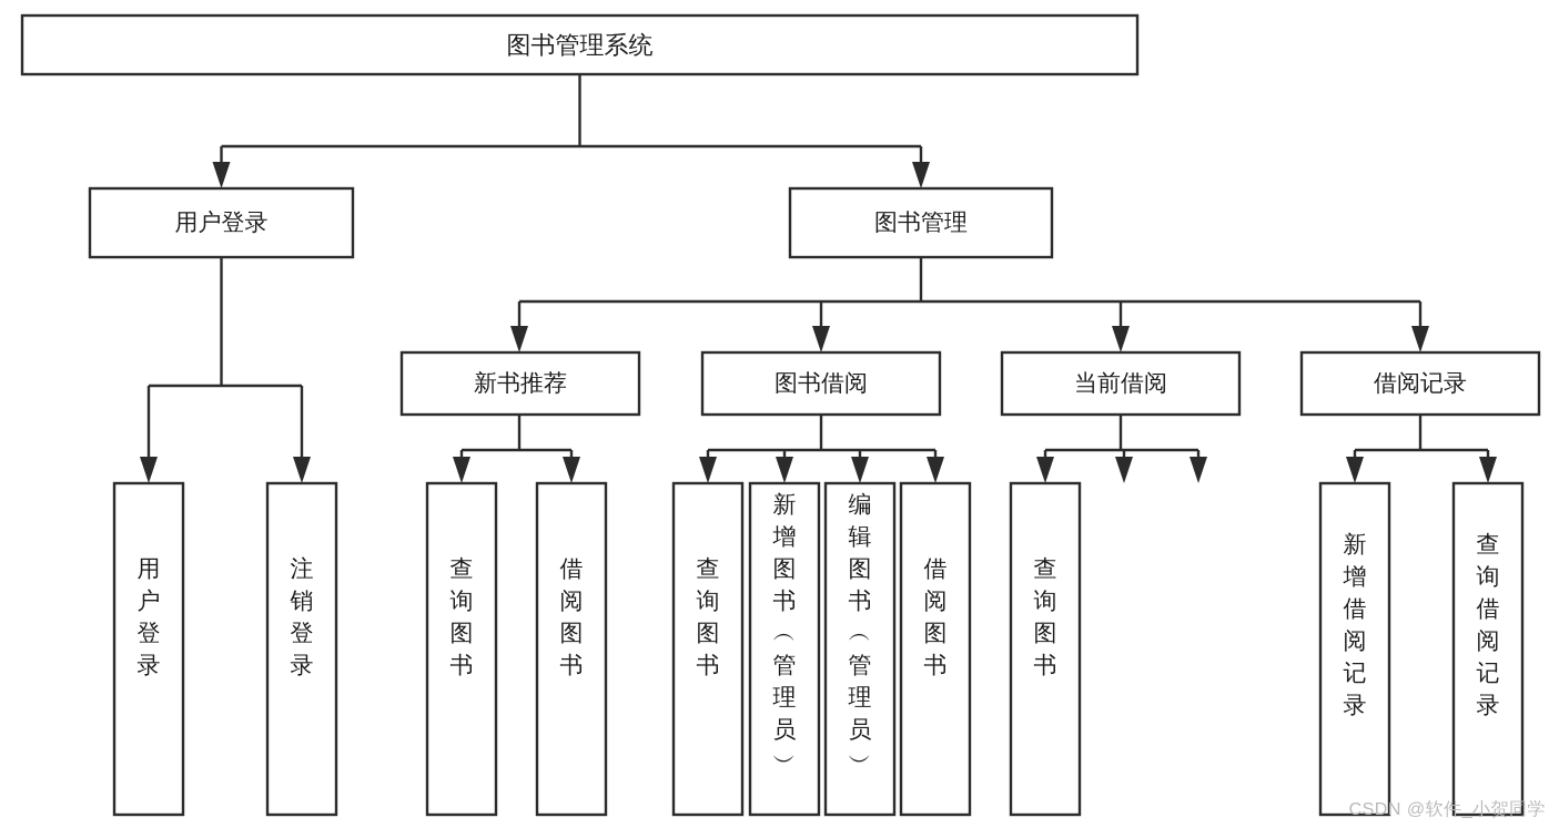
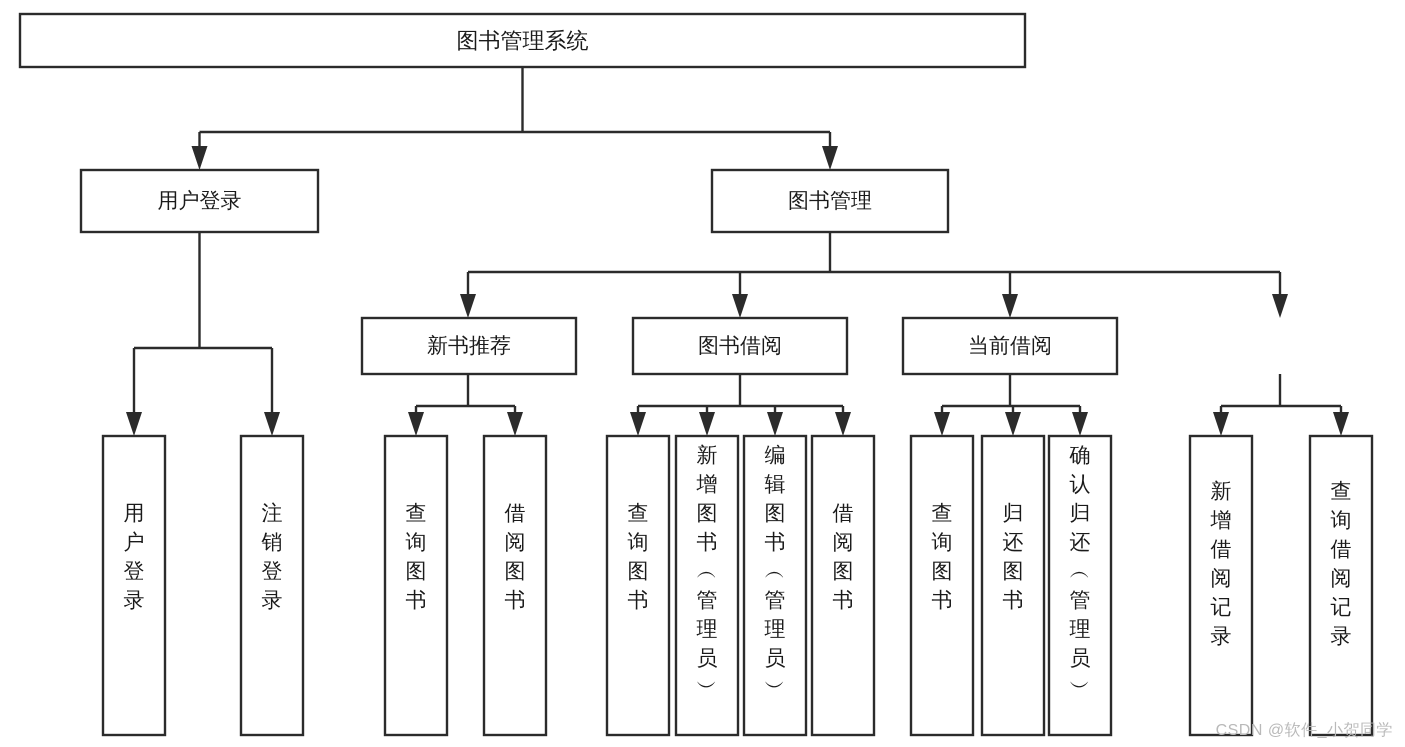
  图书管理系统
  用户登录
  图书管理
  新书推荐
  图书借阅
  当前借阅
- 借阅记录
  用户登录
  注销登录
  查询图书
  借阅图书
  查询图书
  新增图书 ︵ 管理员 ︶
  编辑图书 ︵ 管理员 ︶
  借阅图书
  查询图书
+ 归还图书
+ 确认归还 ︵ 管理员 ︶
  新增借阅记录
  查询借阅记录
  CSDN @软件_小贺同学
